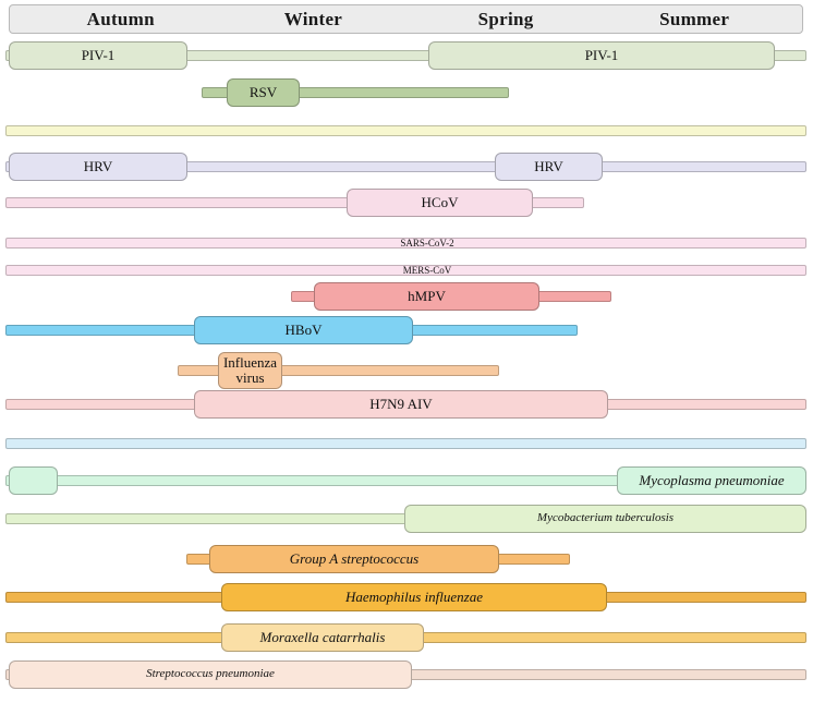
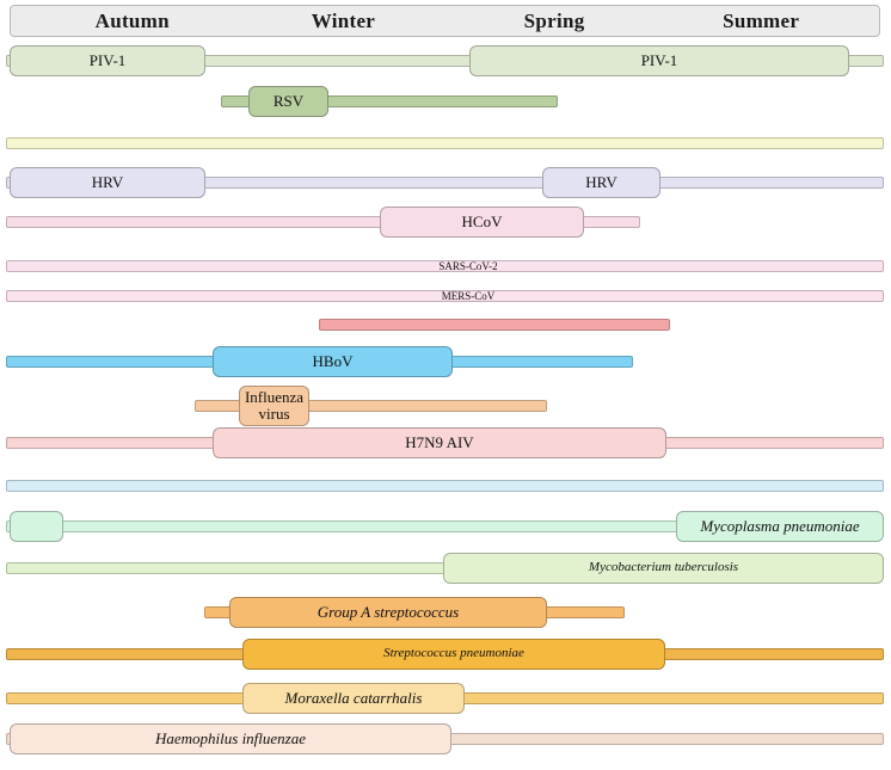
  Autumn
  Winter
  Spring
  Summer
  PIV-1
  PIV-1
  RSV
  HRV
  HRV
  HCoV
  SARS-CoV-2
  MERS-CoV
- hMPV
  HBoV
  Influenza
  virus
  H7N9 AIV
  Mycoplasma pneumoniae
  Mycobacterium tuberculosis
  Group A streptococcus
- Haemophilus influenzae
+ Streptococcus pneumoniae
  Moraxella catarrhalis
- Streptococcus pneumoniae
+ Haemophilus influenzae
